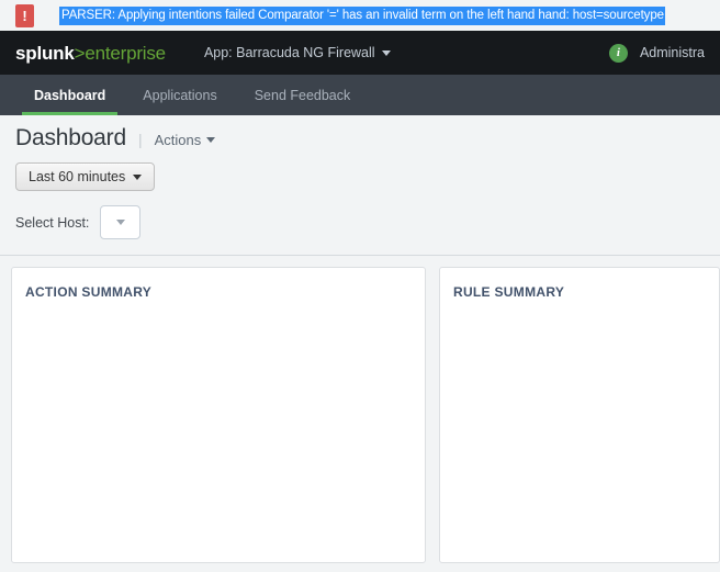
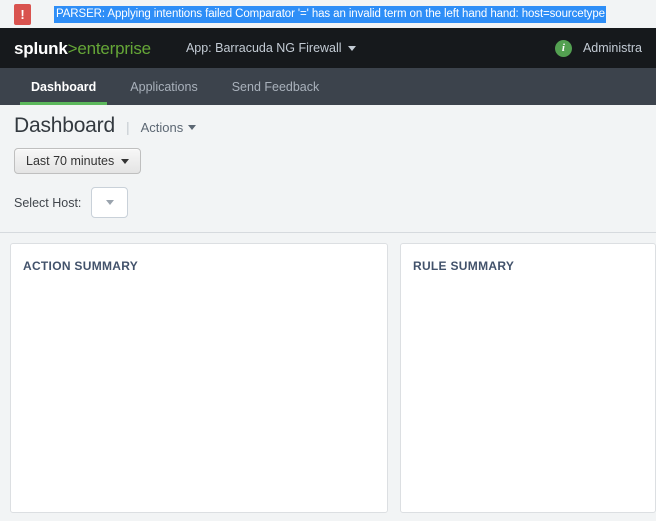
  !
  PARSER: Applying intentions failed Comparator '=' has an invalid term on the left hand hand: host=sourcetype
  splunk>enterprise
  App: Barracuda NG Firewall
  i
  Administra
  Dashboard
  Applications
  Send Feedback
  Dashboard
  |
  Actions
- Last 60 minutes
+ Last 70 minutes
  Select Host:
  ACTION SUMMARY
  RULE SUMMARY
